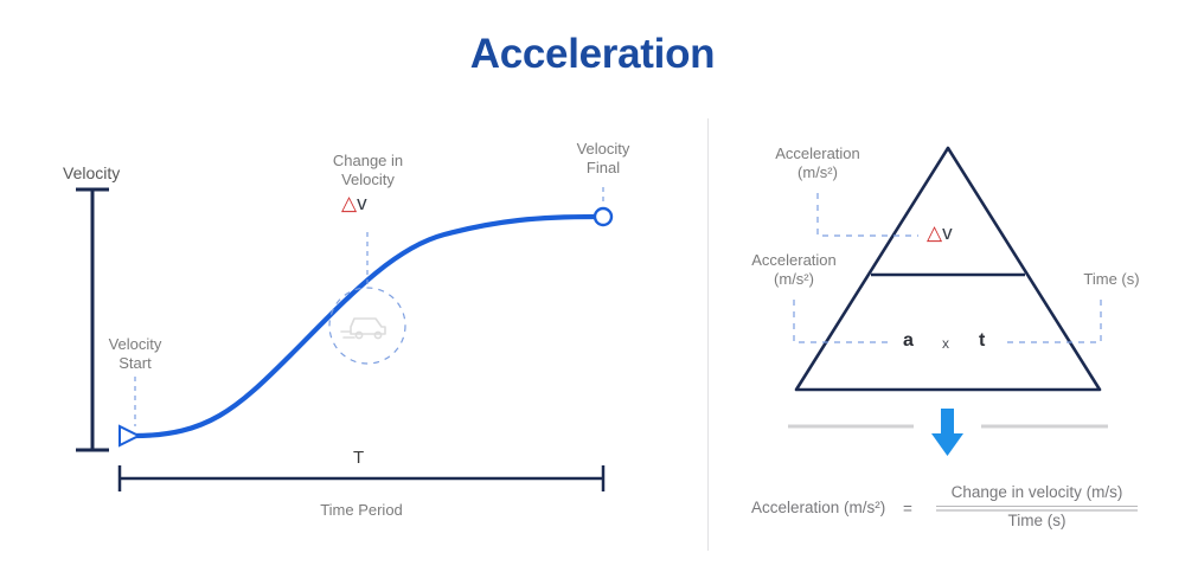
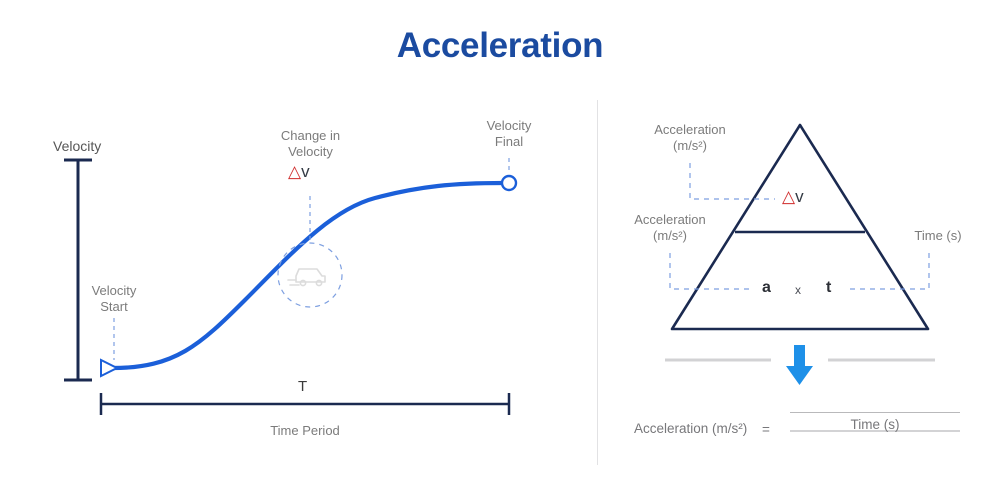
  Acceleration
  Velocity
  Velocity
  Start
  Velocity
  Final
  Change in
  Velocity
  △v
  T
  Time Period
  Acceleration
  (m/s²)
  Acceleration
  (m/s²)
  Time (s)
  △v
  a
  x
  t
  Acceleration (m/s²)
  =
- Change in velocity (m/s)
  Time (s)
